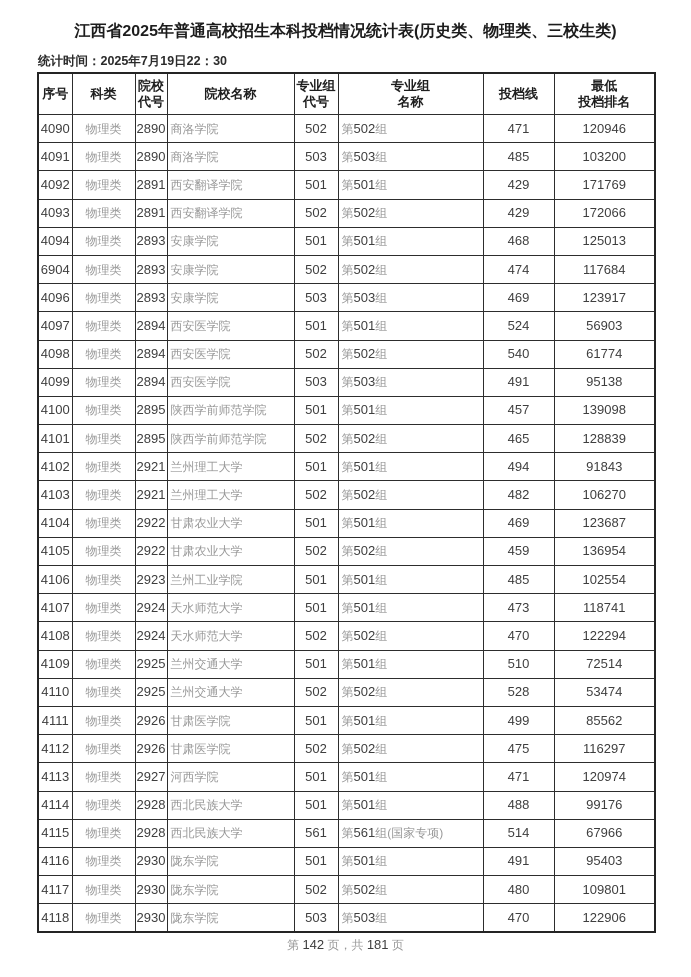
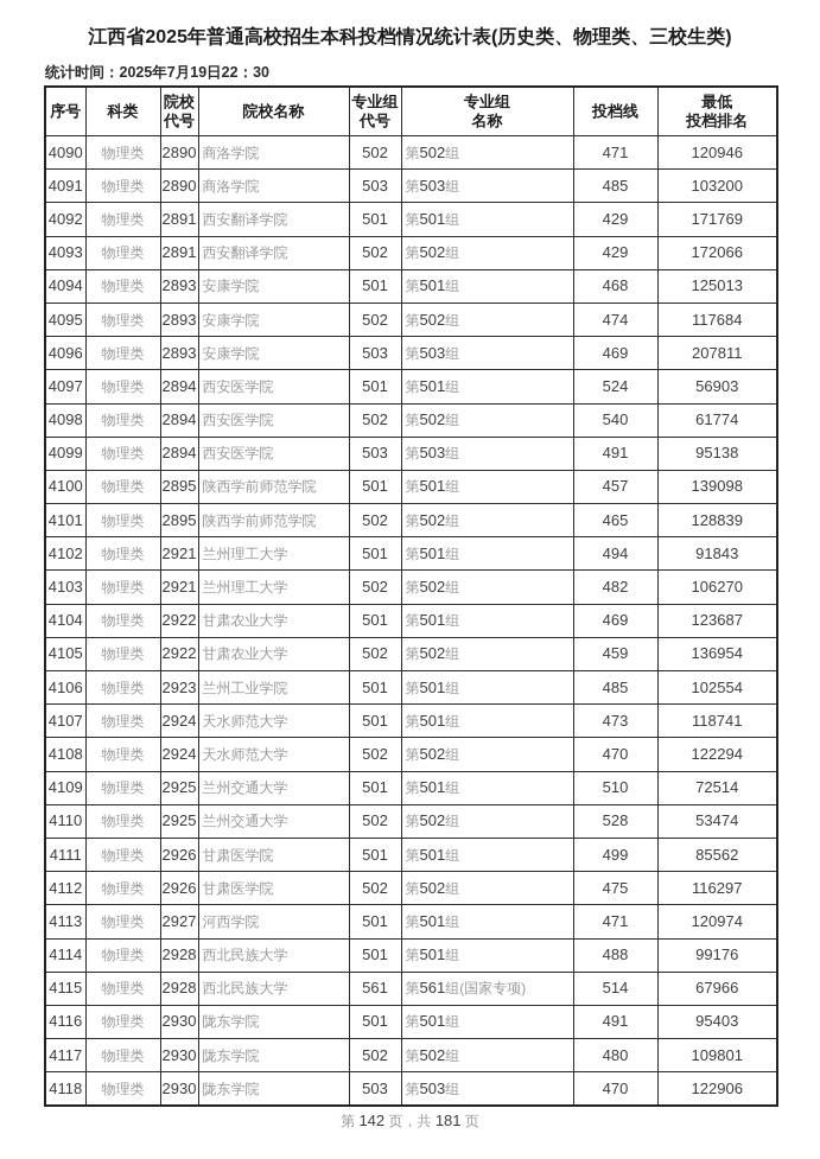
  江西省2025年普通高校招生本科投档情况统计表(历史类、物理类、三校生类)
  统计时间：2025年7月19日22：30
  序号	科类	院校 代号	院校名称	专业组 代号	专业组 名称	投档线	最低 投档排名
  4090	物理类	2890	商洛学院	502	第502组	471	120946
  4091	物理类	2890	商洛学院	503	第503组	485	103200
  4092	物理类	2891	西安翻译学院	501	第501组	429	171769
  4093	物理类	2891	西安翻译学院	502	第502组	429	172066
  4094	物理类	2893	安康学院	501	第501组	468	125013
- 6904	物理类	2893	安康学院	502	第502组	474	117684
+ 4095	物理类	2893	安康学院	502	第502组	474	117684
- 4096	物理类	2893	安康学院	503	第503组	469	123917
+ 4096	物理类	2893	安康学院	503	第503组	469	207811
  4097	物理类	2894	西安医学院	501	第501组	524	56903
  4098	物理类	2894	西安医学院	502	第502组	540	61774
  4099	物理类	2894	西安医学院	503	第503组	491	95138
  4100	物理类	2895	陕西学前师范学院	501	第501组	457	139098
  4101	物理类	2895	陕西学前师范学院	502	第502组	465	128839
  4102	物理类	2921	兰州理工大学	501	第501组	494	91843
  4103	物理类	2921	兰州理工大学	502	第502组	482	106270
  4104	物理类	2922	甘肃农业大学	501	第501组	469	123687
  4105	物理类	2922	甘肃农业大学	502	第502组	459	136954
  4106	物理类	2923	兰州工业学院	501	第501组	485	102554
  4107	物理类	2924	天水师范大学	501	第501组	473	118741
  4108	物理类	2924	天水师范大学	502	第502组	470	122294
  4109	物理类	2925	兰州交通大学	501	第501组	510	72514
  4110	物理类	2925	兰州交通大学	502	第502组	528	53474
  4111	物理类	2926	甘肃医学院	501	第501组	499	85562
  4112	物理类	2926	甘肃医学院	502	第502组	475	116297
  4113	物理类	2927	河西学院	501	第501组	471	120974
  4114	物理类	2928	西北民族大学	501	第501组	488	99176
  4115	物理类	2928	西北民族大学	561	第561组(国家专项)	514	67966
  4116	物理类	2930	陇东学院	501	第501组	491	95403
  4117	物理类	2930	陇东学院	502	第502组	480	109801
  4118	物理类	2930	陇东学院	503	第503组	470	122906
  第 142 页，共 181 页
